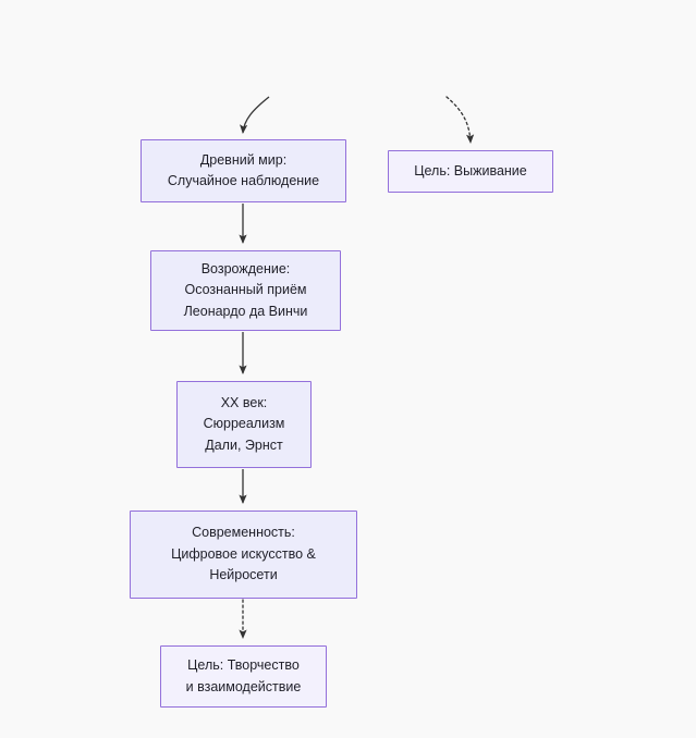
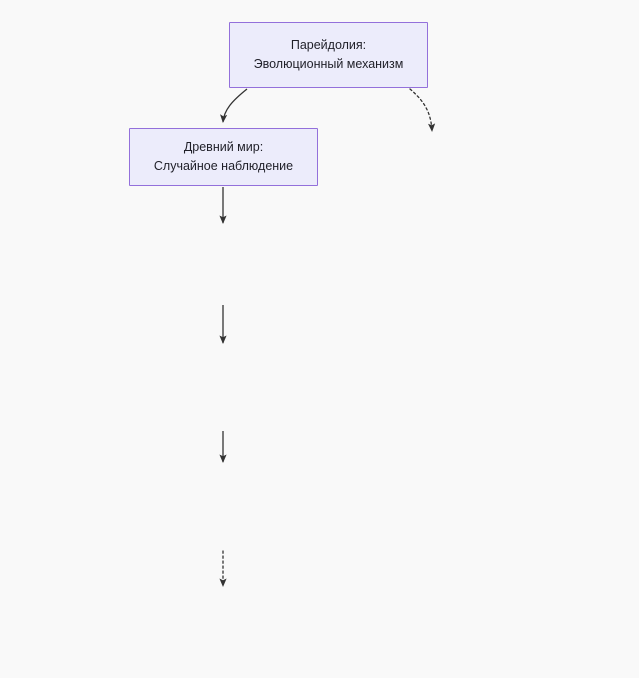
+ Парейдолия:
+ Эволюционный механизм
  Древний мир:
  Случайное наблюдение
- Цель: Выживание
- Возрождение:
- Осознанный приём
- Леонардо да Винчи
- XX век:
- Сюрреализм
- Дали, Эрнст
- Современность:
- Цифровое искусство &
- Нейросети
- Цель: Творчество
- и взаимодействие
